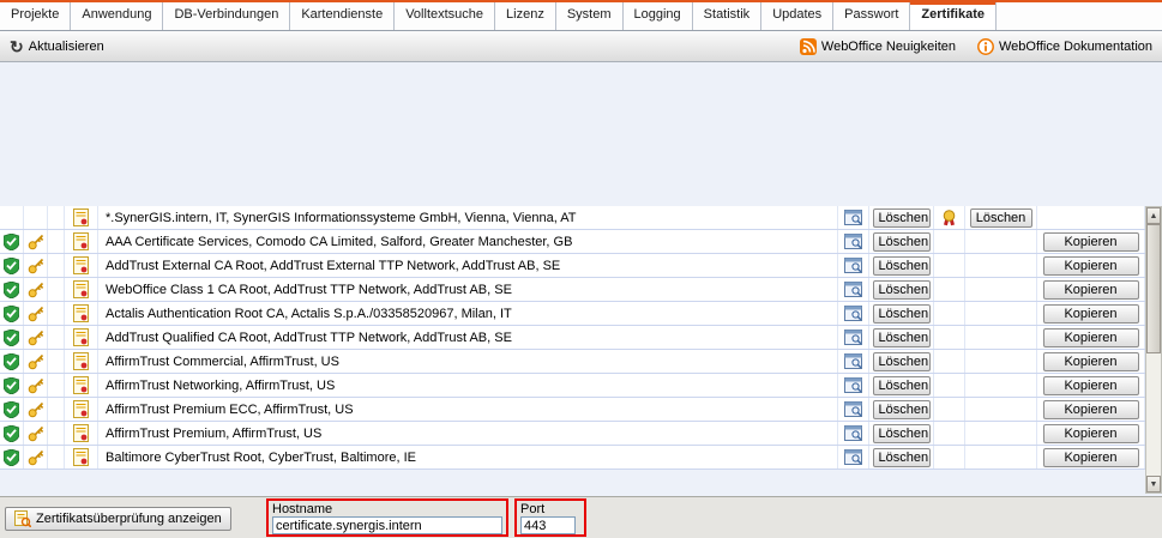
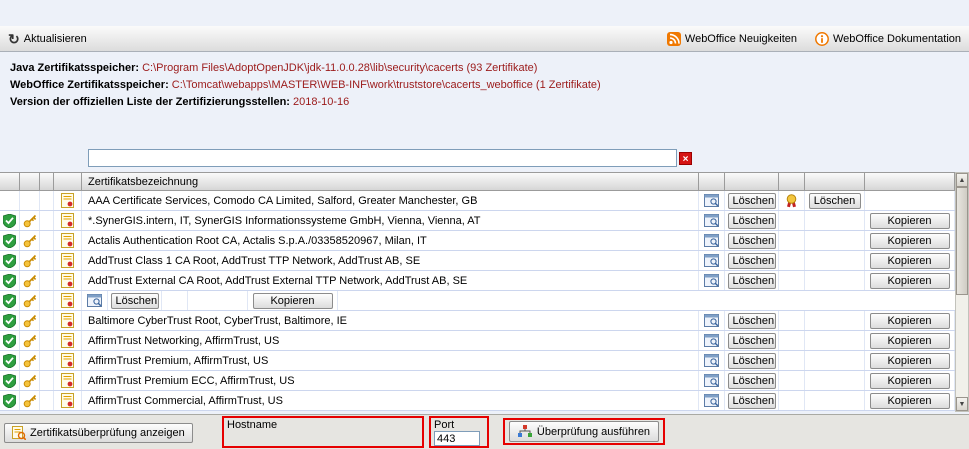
- Projekte
- Anwendung
- DB-Verbindungen
- Kartendienste
- Volltextsuche
- Lizenz
- System
- Logging
- Statistik
- Updates
- Passwort
- Zertifikate
  ↻
  Aktualisieren
  WebOffice Neuigkeiten
  WebOffice Dokumentation
+ Java Zertifikatsspeicher: C:\Program Files\AdoptOpenJDK\jdk-11.0.0.28\lib\security\cacerts (93 Zertifikate)
+ WebOffice Zertifikatsspeicher: C:\Tomcat\webapps\MASTER\WEB-INF\work\truststore\cacerts_weboffice (1 Zertifikate)
+ Version der offiziellen Liste der Zertifizierungsstellen: 2018-10-16
+ ×
+ Zertifikatsbezeichnung
- *.SynerGIS.intern, IT, SynerGIS Informationssysteme GmbH, Vienna, Vienna, AT
+ AAA Certificate Services, Comodo CA Limited, Salford, Greater Manchester, GB
  Löschen
  Löschen
- AAA Certificate Services, Comodo CA Limited, Salford, Greater Manchester, GB
+ *.SynerGIS.intern, IT, SynerGIS Informationssysteme GmbH, Vienna, Vienna, AT
  Löschen
  Kopieren
- AddTrust External CA Root, AddTrust External TTP Network, AddTrust AB, SE
+ Actalis Authentication Root CA, Actalis S.p.A./03358520967, Milan, IT
  Löschen
  Kopieren
- WebOffice Class 1 CA Root, AddTrust TTP Network, AddTrust AB, SE
+ AddTrust Class 1 CA Root, AddTrust TTP Network, AddTrust AB, SE
  Löschen
  Kopieren
- Actalis Authentication Root CA, Actalis S.p.A./03358520967, Milan, IT
+ AddTrust External CA Root, AddTrust External TTP Network, AddTrust AB, SE
  Löschen
  Kopieren
- AddTrust Qualified CA Root, AddTrust TTP Network, AddTrust AB, SE
  Löschen
  Kopieren
- AffirmTrust Commercial, AffirmTrust, US
+ Baltimore CyberTrust Root, CyberTrust, Baltimore, IE
  Löschen
  Kopieren
  AffirmTrust Networking, AffirmTrust, US
  Löschen
  Kopieren
- AffirmTrust Premium ECC, AffirmTrust, US
+ AffirmTrust Premium, AffirmTrust, US
  Löschen
  Kopieren
- AffirmTrust Premium, AffirmTrust, US
+ AffirmTrust Premium ECC, AffirmTrust, US
  Löschen
  Kopieren
- Baltimore CyberTrust Root, CyberTrust, Baltimore, IE
+ AffirmTrust Commercial, AffirmTrust, US
  Löschen
  Kopieren
  Zertifikatsüberprüfung anzeigen
  Hostname
- certificate.synergis.intern
  Port
  443
+ Überprüfung ausführen
